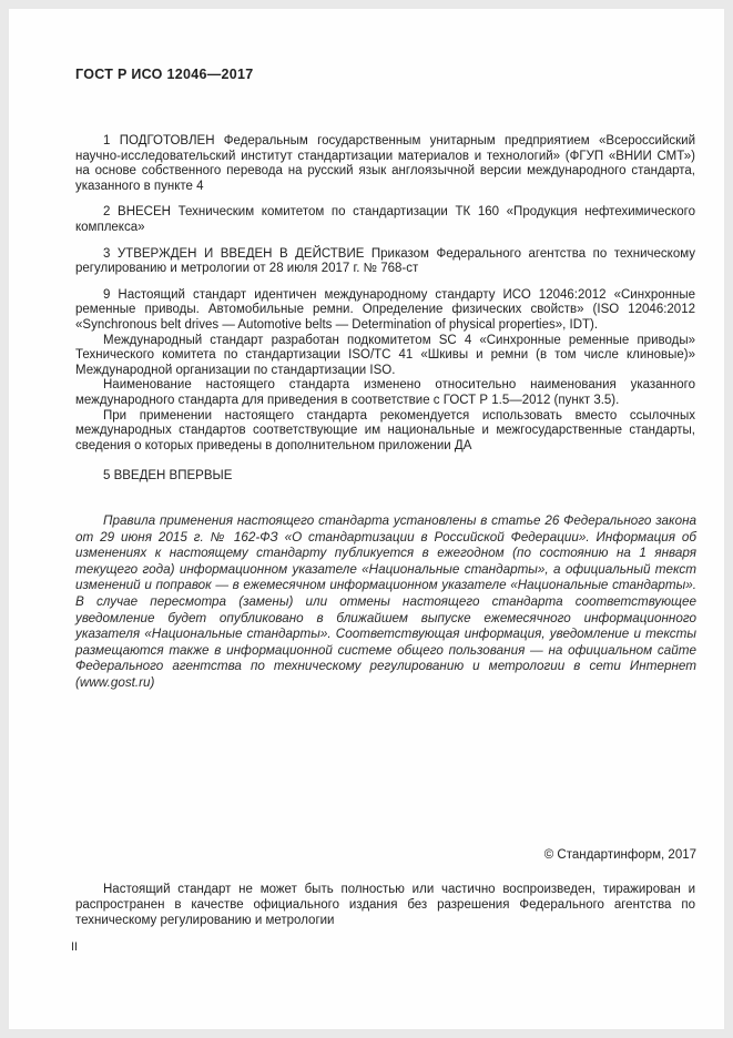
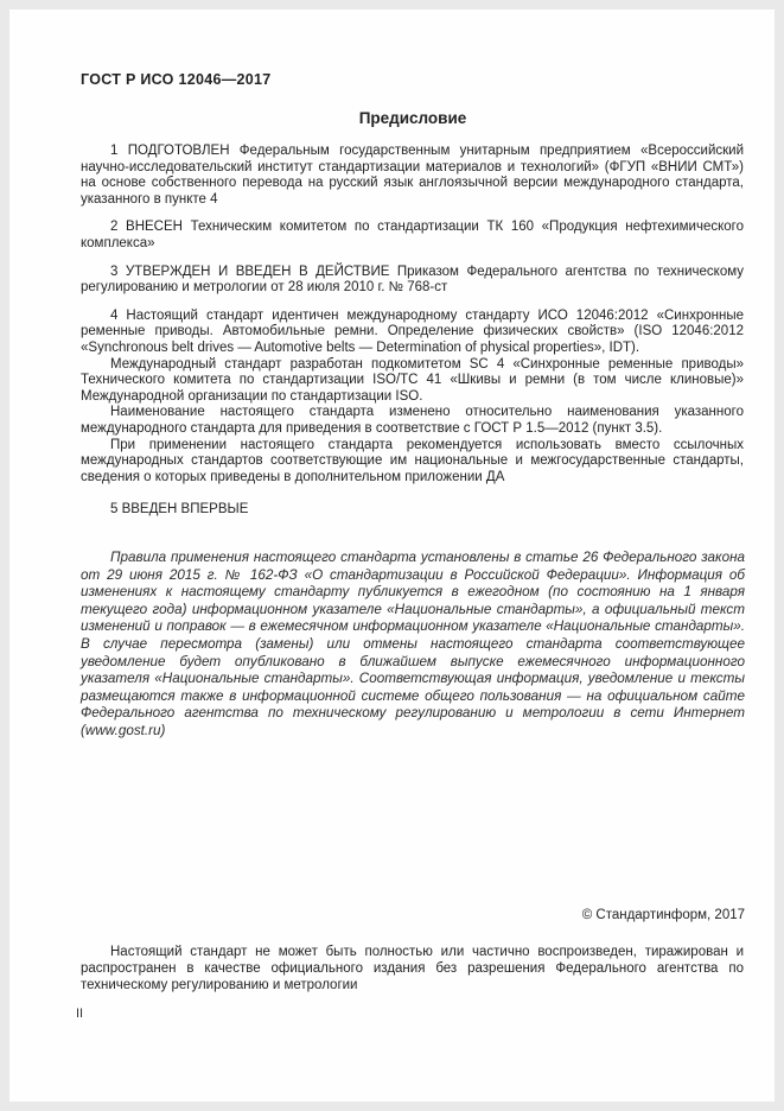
  ГОСТ Р ИСО 12046—2017
+ Предисловие
  1 ПОДГОТОВЛЕН Федеральным государственным унитарным предприятием «Всероссийский научно-исследовательский институт стандартизации материалов и технологий» (ФГУП «ВНИИ СМТ») на основе собственного перевода на русский язык англоязычной версии международного стандарта, указанного в пункте 4
  2 ВНЕСЕН Техническим комитетом по стандартизации ТК 160 «Продукция нефтехимического комплекса»
- 3 УТВЕРЖДЕН И ВВЕДЕН В ДЕЙСТВИЕ Приказом Федерального агентства по техническому регулированию и метрологии от 28 июля 2017 г. № 768-ст
+ 3 УТВЕРЖДЕН И ВВЕДЕН В ДЕЙСТВИЕ Приказом Федерального агентства по техническому регулированию и метрологии от 28 июля 2010 г. № 768-ст
- 9 Настоящий стандарт идентичен международному стандарту ИСО 12046:2012 «Синхронные ременные приводы. Автомобильные ремни. Определение физических свойств» (ISO 12046:2012 «Synchronous belt drives — Automotive belts — Determination of physical properties», IDT).
+ 4 Настоящий стандарт идентичен международному стандарту ИСО 12046:2012 «Синхронные ременные приводы. Автомобильные ремни. Определение физических свойств» (ISO 12046:2012 «Synchronous belt drives — Automotive belts — Determination of physical properties», IDT).
  Международный стандарт разработан подкомитетом SC 4 «Синхронные ременные приводы» Технического комитета по стандартизации ISO/TC 41 «Шкивы и ремни (в том числе клиновые)» Международной организации по стандартизации ISO.
  Наименование настоящего стандарта изменено относительно наименования указанного международного стандарта для приведения в соответствие с ГОСТ Р 1.5—2012 (пункт 3.5).
  При применении настоящего стандарта рекомендуется использовать вместо ссылочных международных стандартов соответствующие им национальные и межгосударственные стандарты, сведения о которых приведены в дополнительном приложении ДА
  5 ВВЕДЕН ВПЕРВЫЕ
  Правила применения настоящего стандарта установлены в статье 26 Федерального закона от 29 июня 2015 г. № 162-ФЗ «О стандартизации в Российской Федерации». Информация об изменениях к настоящему стандарту публикуется в ежегодном (по состоянию на 1 января текущего года) информационном указателе «Национальные стандарты», а официальный текст изменений и поправок — в ежемесячном информационном указателе «Национальные стандарты». В случае пересмотра (замены) или отмены настоящего стандарта соответствующее уведомление будет опубликовано в ближайшем выпуске ежемесячного информационного указателя «Национальные стандарты». Соответствующая информация, уведомление и тексты размещаются также в информационной системе общего пользования — на официальном сайте Федерального агентства по техническому регулированию и метрологии в сети Интернет (www.gost.ru)
  © Стандартинформ, 2017
  Настоящий стандарт не может быть полностью или частично воспроизведен, тиражирован и распространен в качестве официального издания без разрешения Федерального агентства по техническому регулированию и метрологии
  II
